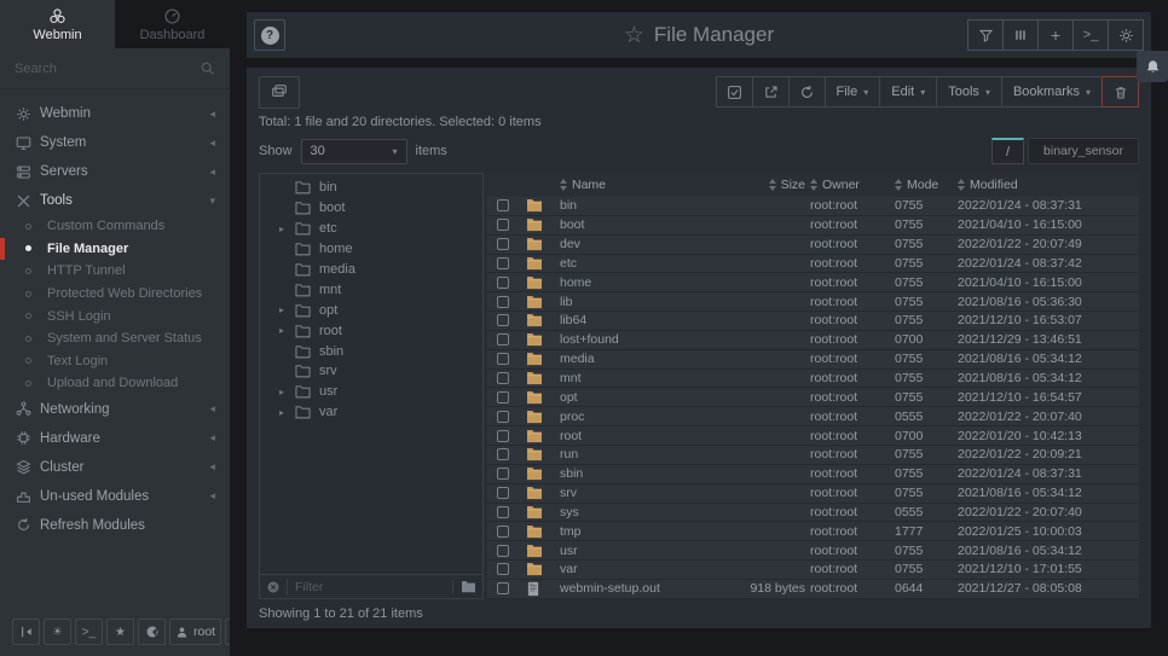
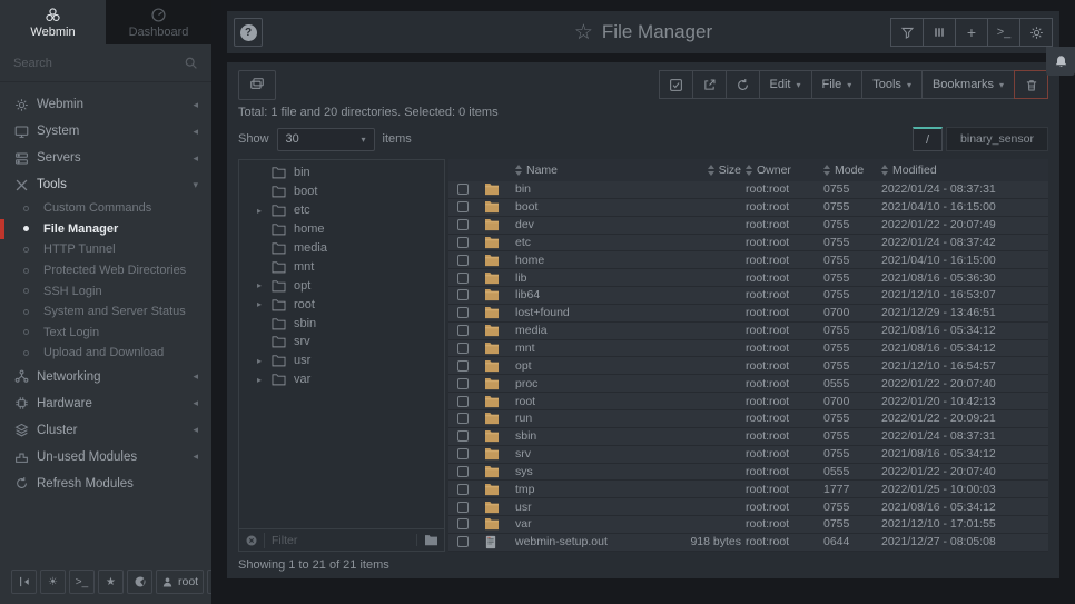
  Webmin
  Dashboard
  Search
  Webmin
  ◂
  System
  ◂
  Servers
  ◂
  Tools
  ▾
  Custom Commands
  File Manager
  HTTP Tunnel
  Protected Web Directories
  SSH Login
  System and Server Status
  Text Login
  Upload and Download
  Networking
  ◂
  Hardware
  ◂
  Cluster
  ◂
  Un-used Modules
  ◂
  Refresh Modules
  ☀
  >_
  ★
  root
  ?
  ☆
  File Manager
  +
  >_
- File
+ Edit
  ▾
- Edit
+ File
  ▾
  Tools
  ▾
  Bookmarks
  ▾
  Total: 1 file and 20 directories. Selected: 0 items
  Show
  30
  ▾
  items
  /
  binary_sensor
  bin
  boot
  ▸
  etc
  home
  media
  mnt
  ▸
  opt
  ▸
  root
  sbin
  srv
  ▸
  usr
  ▸
  var
  Filter
  Name
  Size
  Owner
  Mode
  Modified
  bin
  root:root
  0755
  2022/01/24 - 08:37:31
  boot
  root:root
  0755
  2021/04/10 - 16:15:00
  dev
  root:root
  0755
  2022/01/22 - 20:07:49
  etc
  root:root
  0755
  2022/01/24 - 08:37:42
  home
  root:root
  0755
  2021/04/10 - 16:15:00
  lib
  root:root
  0755
  2021/08/16 - 05:36:30
  lib64
  root:root
  0755
  2021/12/10 - 16:53:07
  lost+found
  root:root
  0700
  2021/12/29 - 13:46:51
  media
  root:root
  0755
  2021/08/16 - 05:34:12
  mnt
  root:root
  0755
  2021/08/16 - 05:34:12
  opt
  root:root
  0755
  2021/12/10 - 16:54:57
  proc
  root:root
  0555
  2022/01/22 - 20:07:40
  root
  root:root
  0700
  2022/01/20 - 10:42:13
  run
  root:root
  0755
  2022/01/22 - 20:09:21
  sbin
  root:root
  0755
  2022/01/24 - 08:37:31
  srv
  root:root
  0755
  2021/08/16 - 05:34:12
  sys
  root:root
  0555
  2022/01/22 - 20:07:40
  tmp
  root:root
  1777
  2022/01/25 - 10:00:03
  usr
  root:root
  0755
  2021/08/16 - 05:34:12
  var
  root:root
  0755
  2021/12/10 - 17:01:55
  webmin-setup.out
  918 bytes
  root:root
  0644
  2021/12/27 - 08:05:08
  Showing 1 to 21 of 21 items
